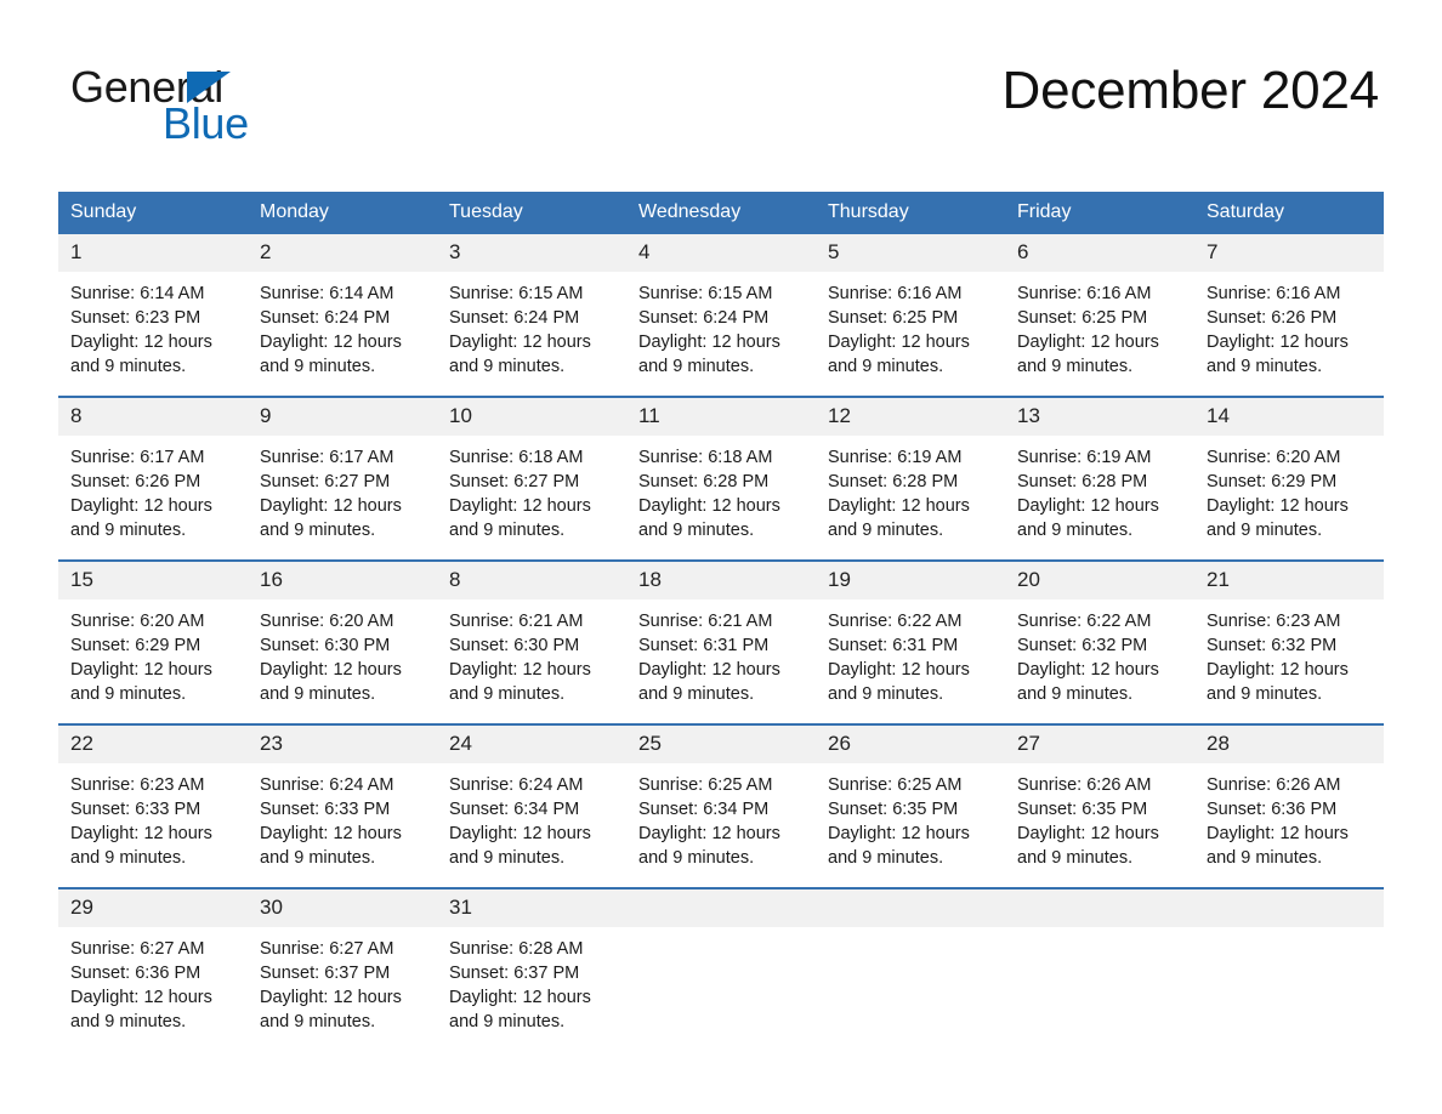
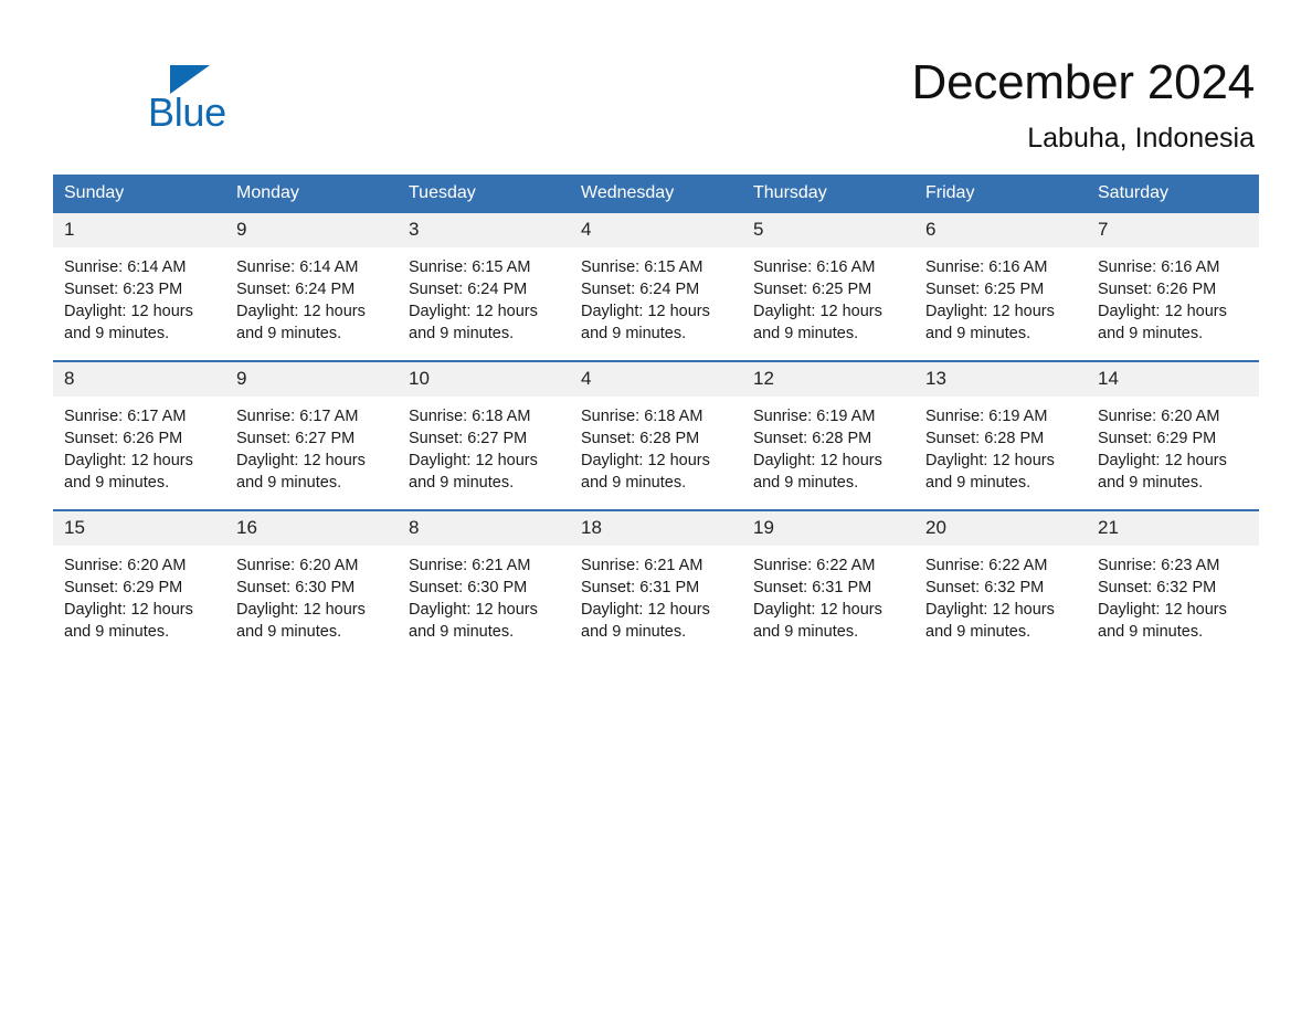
- General
  Blue
  December 2024
+ Labuha, Indonesia
  Sunday	Monday	Tuesday	Wednesday	Thursday	Friday	Saturday
- 1 Sunrise: 6:14 AM Sunset: 6:23 PM Daylight: 12 hours and 9 minutes.	2 Sunrise: 6:14 AM Sunset: 6:24 PM Daylight: 12 hours and 9 minutes.	3 Sunrise: 6:15 AM Sunset: 6:24 PM Daylight: 12 hours and 9 minutes.	4 Sunrise: 6:15 AM Sunset: 6:24 PM Daylight: 12 hours and 9 minutes.	5 Sunrise: 6:16 AM Sunset: 6:25 PM Daylight: 12 hours and 9 minutes.	6 Sunrise: 6:16 AM Sunset: 6:25 PM Daylight: 12 hours and 9 minutes.	7 Sunrise: 6:16 AM Sunset: 6:26 PM Daylight: 12 hours and 9 minutes.
+ 1 Sunrise: 6:14 AM Sunset: 6:23 PM Daylight: 12 hours and 9 minutes.	9 Sunrise: 6:14 AM Sunset: 6:24 PM Daylight: 12 hours and 9 minutes.	3 Sunrise: 6:15 AM Sunset: 6:24 PM Daylight: 12 hours and 9 minutes.	4 Sunrise: 6:15 AM Sunset: 6:24 PM Daylight: 12 hours and 9 minutes.	5 Sunrise: 6:16 AM Sunset: 6:25 PM Daylight: 12 hours and 9 minutes.	6 Sunrise: 6:16 AM Sunset: 6:25 PM Daylight: 12 hours and 9 minutes.	7 Sunrise: 6:16 AM Sunset: 6:26 PM Daylight: 12 hours and 9 minutes.
- 8 Sunrise: 6:17 AM Sunset: 6:26 PM Daylight: 12 hours and 9 minutes.	9 Sunrise: 6:17 AM Sunset: 6:27 PM Daylight: 12 hours and 9 minutes.	10 Sunrise: 6:18 AM Sunset: 6:27 PM Daylight: 12 hours and 9 minutes.	11 Sunrise: 6:18 AM Sunset: 6:28 PM Daylight: 12 hours and 9 minutes.	12 Sunrise: 6:19 AM Sunset: 6:28 PM Daylight: 12 hours and 9 minutes.	13 Sunrise: 6:19 AM Sunset: 6:28 PM Daylight: 12 hours and 9 minutes.	14 Sunrise: 6:20 AM Sunset: 6:29 PM Daylight: 12 hours and 9 minutes.
+ 8 Sunrise: 6:17 AM Sunset: 6:26 PM Daylight: 12 hours and 9 minutes.	9 Sunrise: 6:17 AM Sunset: 6:27 PM Daylight: 12 hours and 9 minutes.	10 Sunrise: 6:18 AM Sunset: 6:27 PM Daylight: 12 hours and 9 minutes.	4 Sunrise: 6:18 AM Sunset: 6:28 PM Daylight: 12 hours and 9 minutes.	12 Sunrise: 6:19 AM Sunset: 6:28 PM Daylight: 12 hours and 9 minutes.	13 Sunrise: 6:19 AM Sunset: 6:28 PM Daylight: 12 hours and 9 minutes.	14 Sunrise: 6:20 AM Sunset: 6:29 PM Daylight: 12 hours and 9 minutes.
  15 Sunrise: 6:20 AM Sunset: 6:29 PM Daylight: 12 hours and 9 minutes.	16 Sunrise: 6:20 AM Sunset: 6:30 PM Daylight: 12 hours and 9 minutes.	8 Sunrise: 6:21 AM Sunset: 6:30 PM Daylight: 12 hours and 9 minutes.	18 Sunrise: 6:21 AM Sunset: 6:31 PM Daylight: 12 hours and 9 minutes.	19 Sunrise: 6:22 AM Sunset: 6:31 PM Daylight: 12 hours and 9 minutes.	20 Sunrise: 6:22 AM Sunset: 6:32 PM Daylight: 12 hours and 9 minutes.	21 Sunrise: 6:23 AM Sunset: 6:32 PM Daylight: 12 hours and 9 minutes.
- 22 Sunrise: 6:23 AM Sunset: 6:33 PM Daylight: 12 hours and 9 minutes.	23 Sunrise: 6:24 AM Sunset: 6:33 PM Daylight: 12 hours and 9 minutes.	24 Sunrise: 6:24 AM Sunset: 6:34 PM Daylight: 12 hours and 9 minutes.	25 Sunrise: 6:25 AM Sunset: 6:34 PM Daylight: 12 hours and 9 minutes.	26 Sunrise: 6:25 AM Sunset: 6:35 PM Daylight: 12 hours and 9 minutes.	27 Sunrise: 6:26 AM Sunset: 6:35 PM Daylight: 12 hours and 9 minutes.	28 Sunrise: 6:26 AM Sunset: 6:36 PM Daylight: 12 hours and 9 minutes.
- 29 Sunrise: 6:27 AM Sunset: 6:36 PM Daylight: 12 hours and 9 minutes.	30 Sunrise: 6:27 AM Sunset: 6:37 PM Daylight: 12 hours and 9 minutes.	31 Sunrise: 6:28 AM Sunset: 6:37 PM Daylight: 12 hours and 9 minutes.
